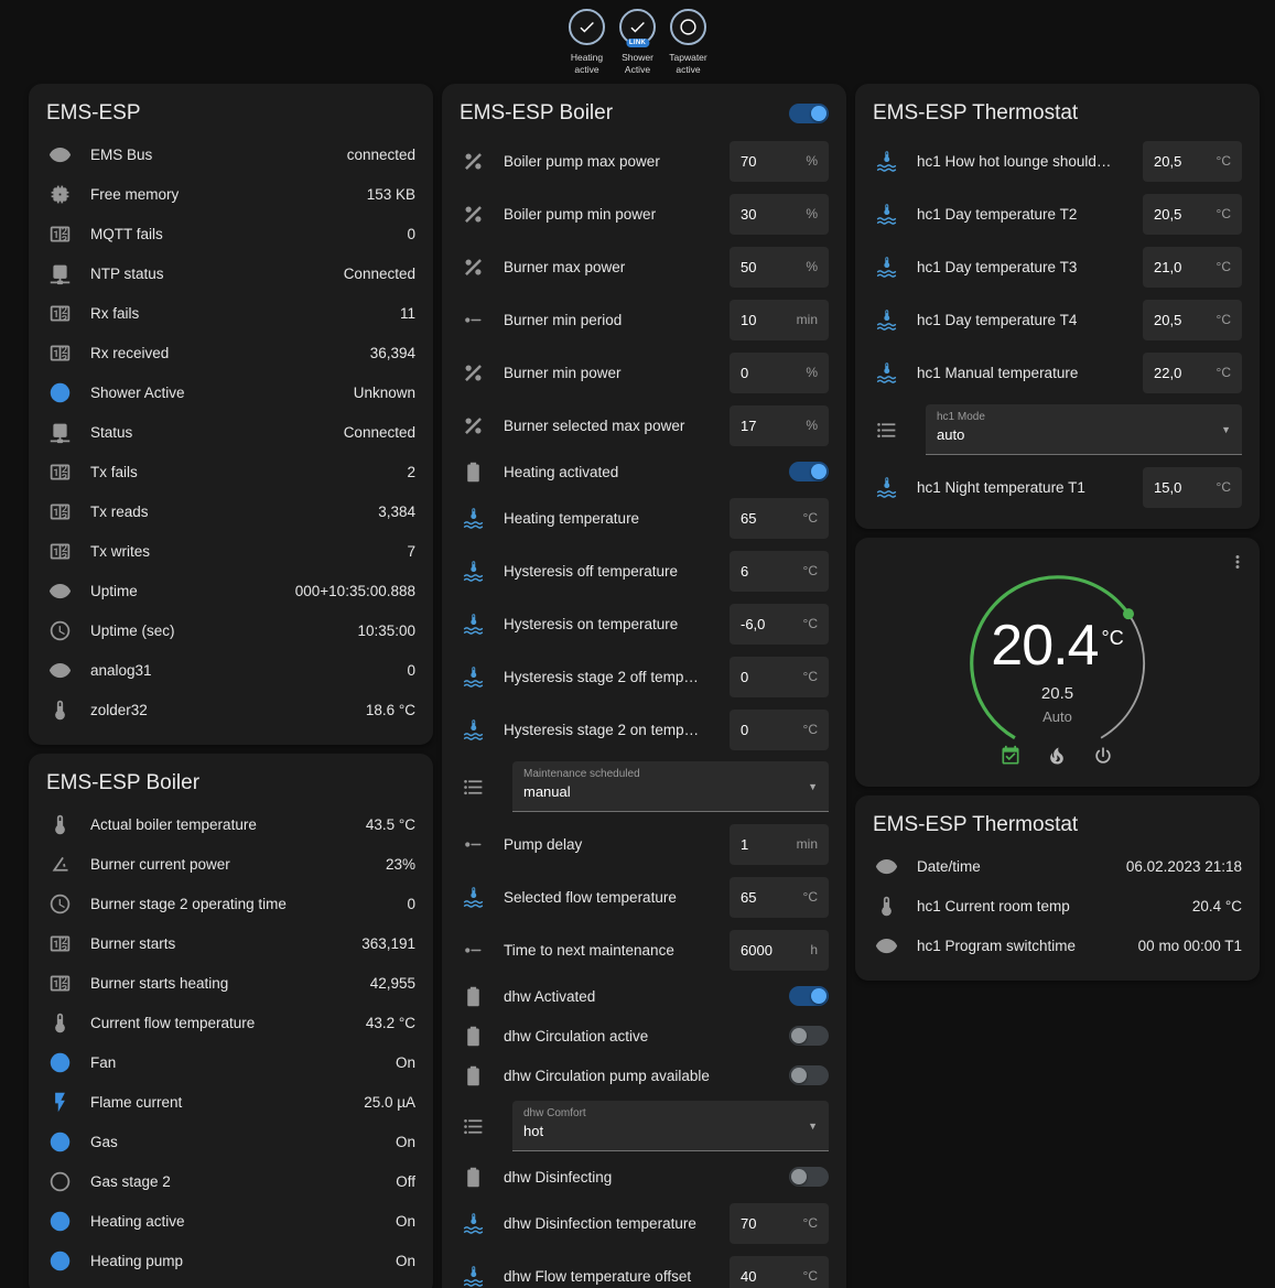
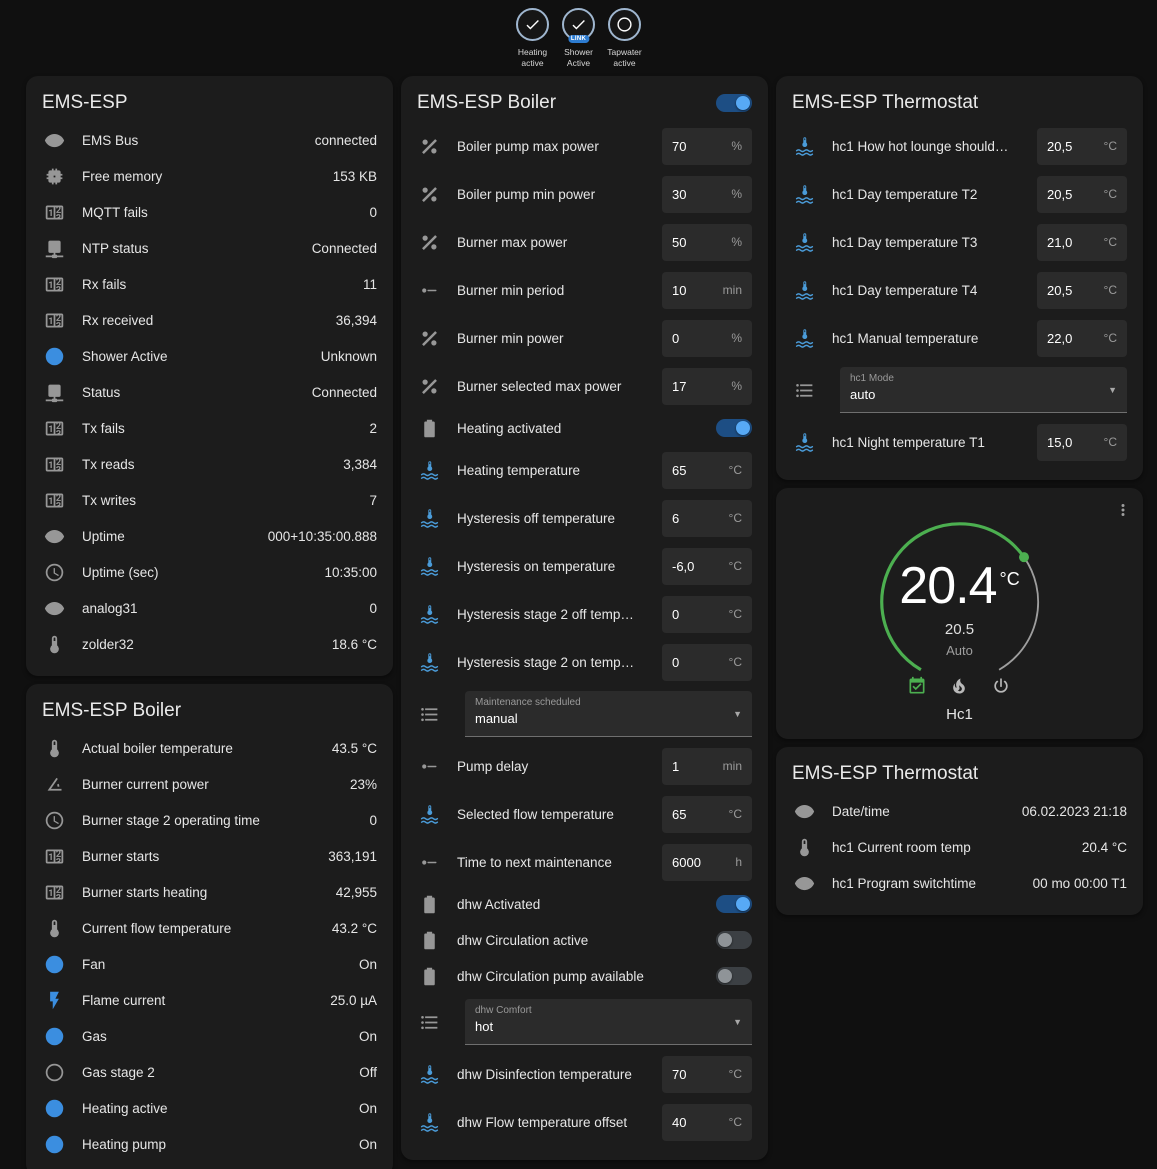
  Heating
  active
  Shower
  Active
  Tapwater
  active
  EMS-ESP
  EMS Bus
  connected
  Free memory
  153 KB
  MQTT fails
  0
  NTP status
  Connected
  Rx fails
  11
  Rx received
  36,394
  Shower Active
  Unknown
  Status
  Connected
  Tx fails
  2
  Tx reads
  3,384
  Tx writes
  7
  Uptime
  000+10:35:00.888
  Uptime (sec)
  10:35:00
  analog31
  0
  zolder32
  18.6 °C
  EMS-ESP Boiler
  Actual boiler temperature
  43.5 °C
  Burner current power
  23%
  Burner stage 2 operating time
  0
  Burner starts
  363,191
  Burner starts heating
  42,955
  Current flow temperature
  43.2 °C
  Fan
  On
  Flame current
  25.0 µA
  Gas
  On
  Gas stage 2
  Off
  Heating active
  On
  Heating pump
  On
  EMS-ESP Boiler
  Boiler pump max power
  70
  %
  Boiler pump min power
  30
  %
  Burner max power
  50
  %
  Burner min period
  10
  min
  Burner min power
  0
  %
  Burner selected max power
  17
  %
  Heating activated
  Heating temperature
  65
  °C
  Hysteresis off temperature
  6
  °C
  Hysteresis on temperature
  -6,0
  °C
  Hysteresis stage 2 off temp…
  0
  °C
  Hysteresis stage 2 on temp…
  0
  °C
  Maintenance scheduled
  manual
  ▼
  Pump delay
  1
  min
  Selected flow temperature
  65
  °C
  Time to next maintenance
  6000
  h
  dhw Activated
  dhw Circulation active
  dhw Circulation pump available
  dhw Comfort
  hot
  ▼
- dhw Disinfecting
  dhw Disinfection temperature
  70
  °C
  dhw Flow temperature offset
  40
  °C
  EMS-ESP Thermostat
  hc1 How hot lounge should…
  20,5
  °C
  hc1 Day temperature T2
  20,5
  °C
  hc1 Day temperature T3
  21,0
  °C
  hc1 Day temperature T4
  20,5
  °C
  hc1 Manual temperature
  22,0
  °C
  hc1 Mode
  auto
  ▼
  hc1 Night temperature T1
  15,0
  °C
  20.4 °C
  20.5
  Auto
+ Hc1
  EMS-ESP Thermostat
  Date/time
  06.02.2023 21:18
  hc1 Current room temp
  20.4 °C
  hc1 Program switchtime
  00 mo 00:00 T1
